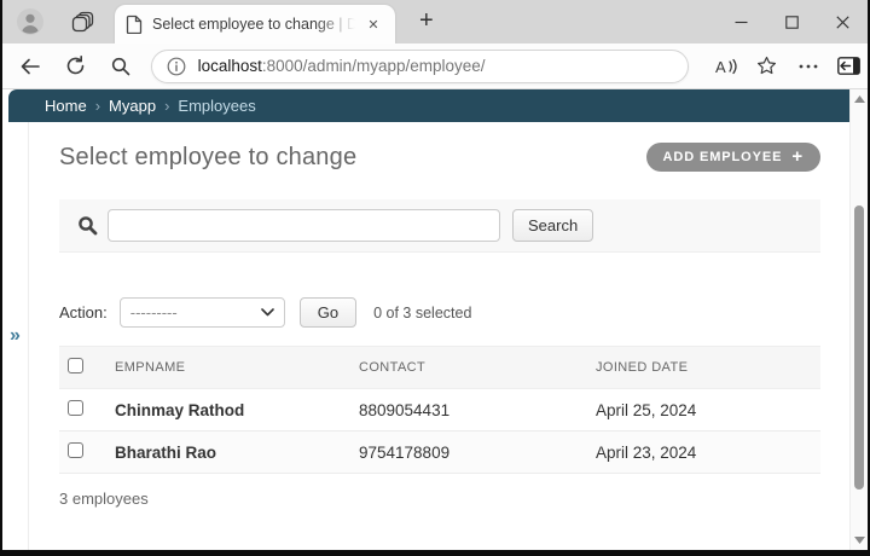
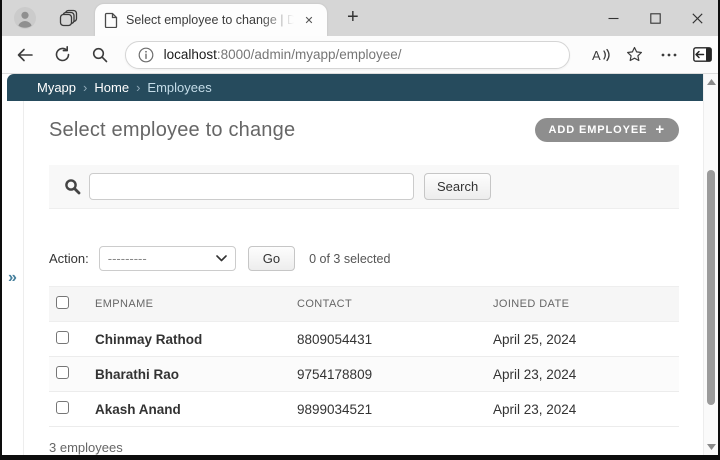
  Select employee to change | D
  ✕
  +
  localhost:8000/admin/myapp/employee/
  A
- Home
+ Myapp
  ›
- Myapp
+ Home
  ›
  Employees
  »
  Select employee to change
  ADD EMPLOYEE
  +
  Search
  Action:
  ---------
  Go
  0 of 3 selected
  	EMPNAME	CONTACT	JOINED DATE
  	Chinmay Rathod	8809054431	April 25, 2024
  	Bharathi Rao	9754178809	April 23, 2024
+ 	Akash Anand	9899034521	April 23, 2024
  3 employees
